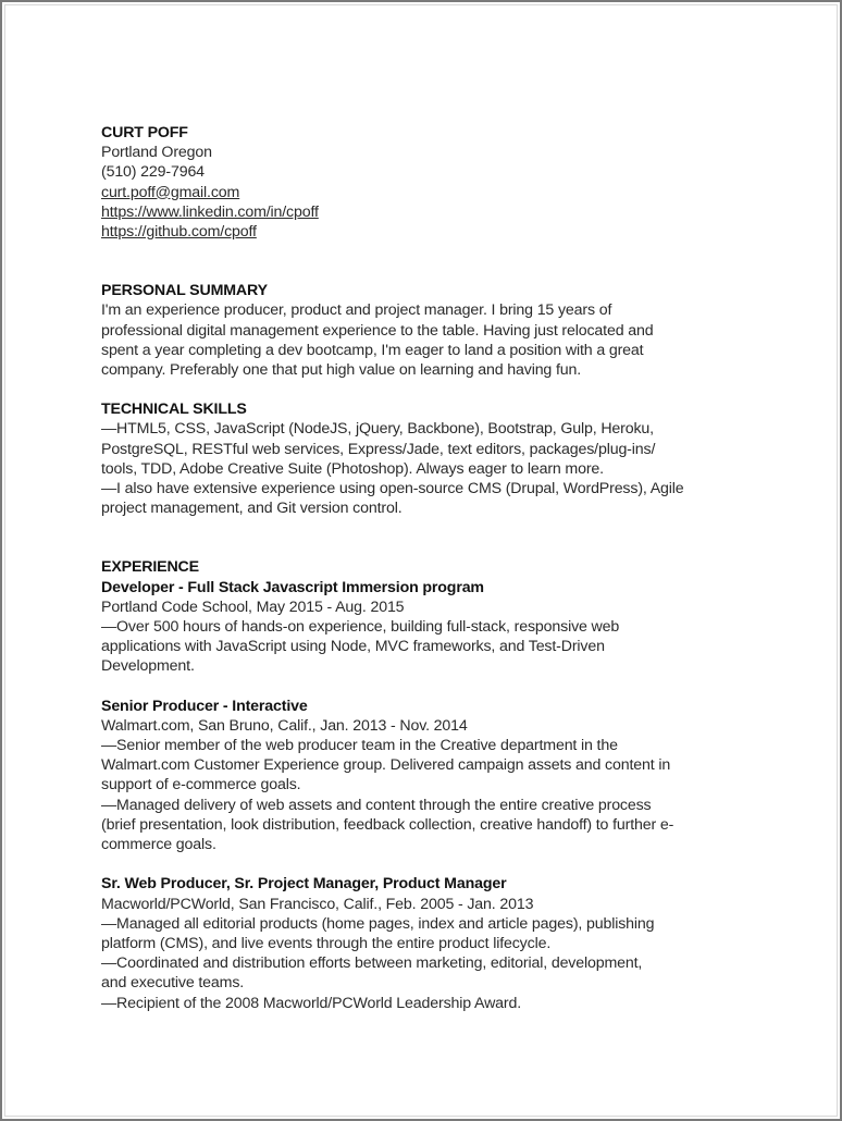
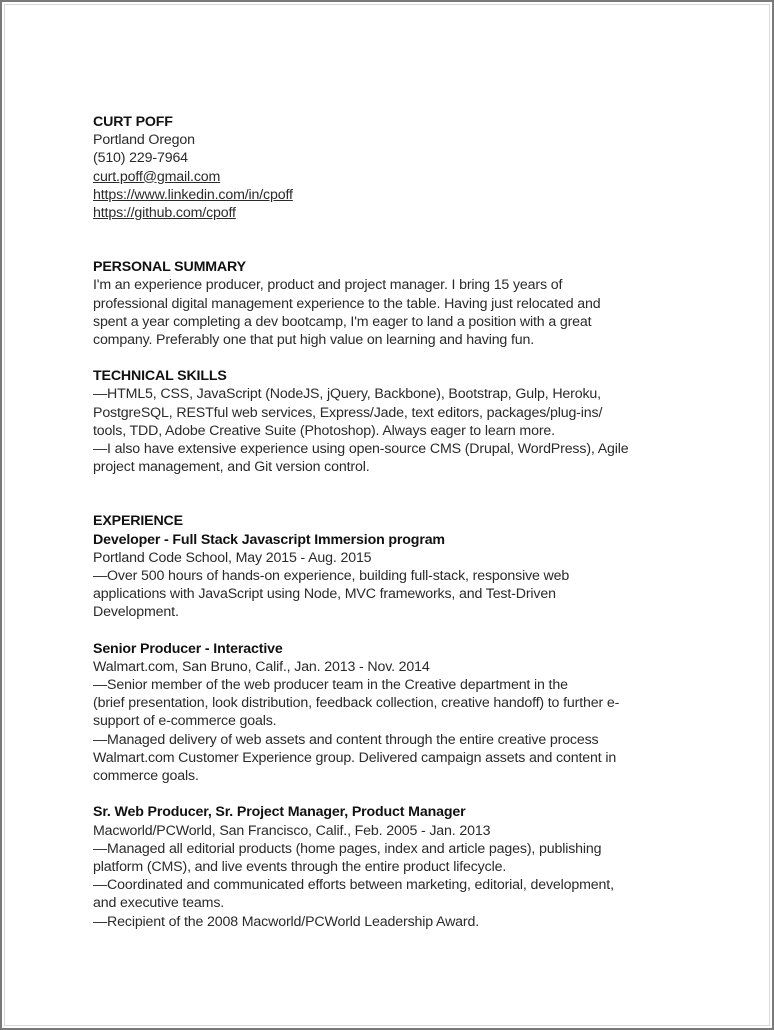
  CURT POFF
  Portland Oregon
  (510) 229-7964
  curt.poff@gmail.com
  https://www.linkedin.com/in/cpoff
  https://github.com/cpoff
  PERSONAL SUMMARY
  I'm an experience producer, product and project manager. I bring 15 years of
  professional digital management experience to the table. Having just relocated and
  spent a year completing a dev bootcamp, I'm eager to land a position with a great
  company. Preferably one that put high value on learning and having fun.
  TECHNICAL SKILLS
  —HTML5, CSS, JavaScript (NodeJS, jQuery, Backbone), Bootstrap, Gulp, Heroku,
  PostgreSQL, RESTful web services, Express/Jade, text editors, packages/plug-ins/
  tools, TDD, Adobe Creative Suite (Photoshop). Always eager to learn more.
  —I also have extensive experience using open-source CMS (Drupal, WordPress), Agile
  project management, and Git version control.
  EXPERIENCE
  Developer - Full Stack Javascript Immersion program
  Portland Code School, May 2015 - Aug. 2015
  —Over 500 hours of hands-on experience, building full-stack, responsive web
  applications with JavaScript using Node, MVC frameworks, and Test-Driven
  Development.
  Senior Producer - Interactive
  Walmart.com, San Bruno, Calif., Jan. 2013 - Nov. 2014
  —Senior member of the web producer team in the Creative department in the
- Walmart.com Customer Experience group. Delivered campaign assets and content in
+ (brief presentation, look distribution, feedback collection, creative handoff) to further e-
  support of e-commerce goals.
  —Managed delivery of web assets and content through the entire creative process
- (brief presentation, look distribution, feedback collection, creative handoff) to further e-
+ Walmart.com Customer Experience group. Delivered campaign assets and content in
  commerce goals.
  Sr. Web Producer, Sr. Project Manager, Product Manager
  Macworld/PCWorld, San Francisco, Calif., Feb. 2005 - Jan. 2013
  —Managed all editorial products (home pages, index and article pages), publishing
  platform (CMS), and live events through the entire product lifecycle.
- —Coordinated and distribution efforts between marketing, editorial, development,
+ —Coordinated and communicated efforts between marketing, editorial, development,
  and executive teams.
  —Recipient of the 2008 Macworld/PCWorld Leadership Award.
